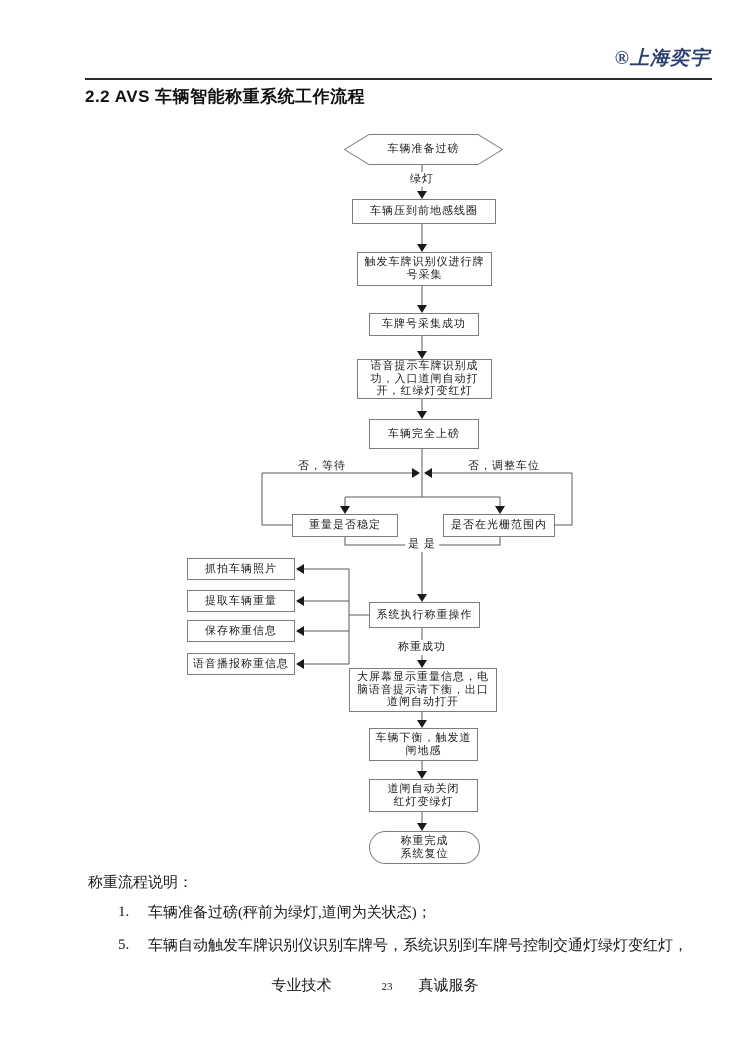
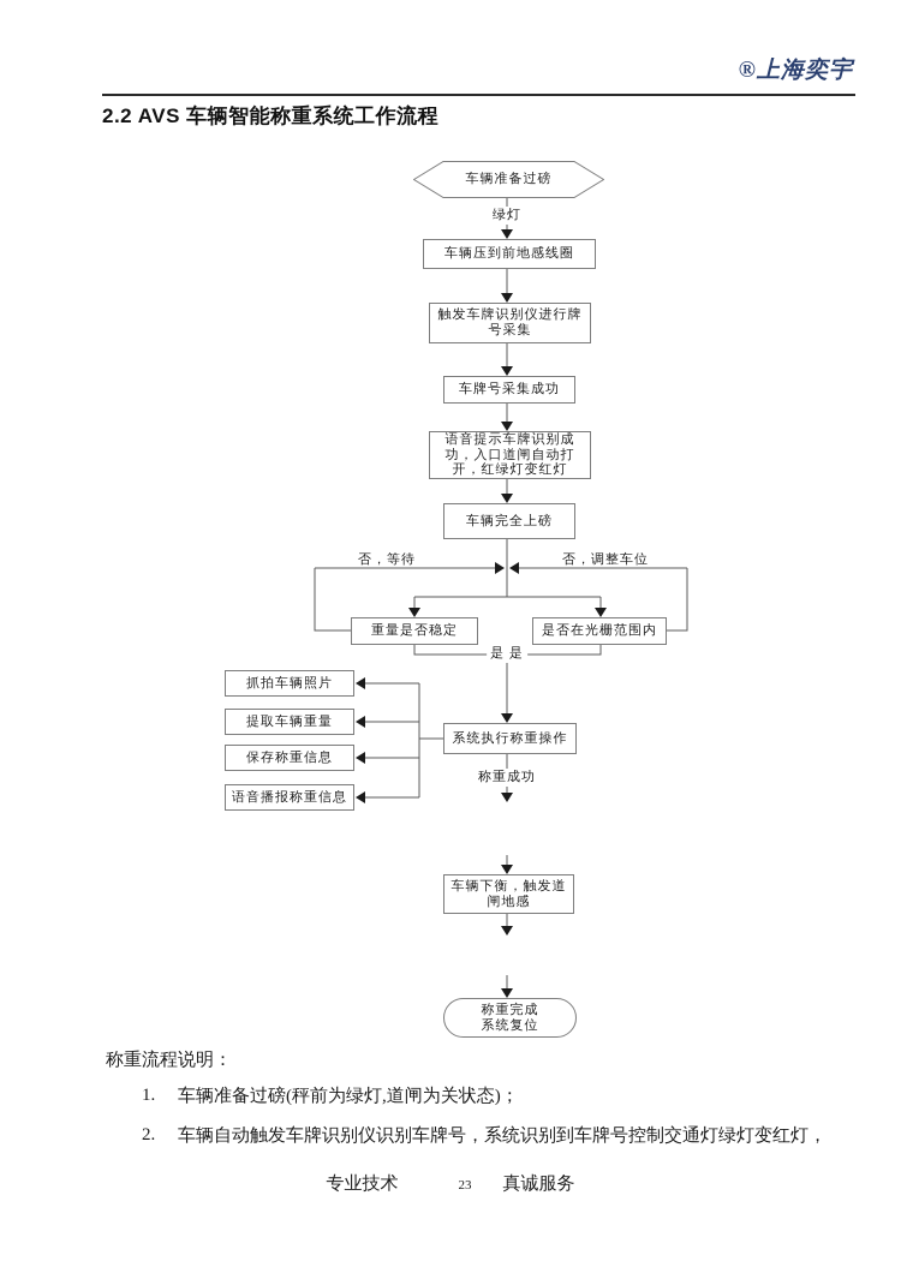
  ®上海奕宇
  2.2 AVS 车辆智能称重系统工作流程
  车辆准备过磅
  车辆压到前地感线圈
  触发车牌识别仪进行牌
  号采集
  车牌号采集成功
  语音提示车牌识别成
  功，入口道闸自动打
  开，红绿灯变红灯
  车辆完全上磅
  重量是否稳定
  是否在光栅范围内
  抓拍车辆照片
  提取车辆重量
  保存称重信息
  语音播报称重信息
  系统执行称重操作
- 大屏幕显示重量信息，电
- 脑语音提示请下衡，出口
- 道闸自动打开
  车辆下衡，触发道
  闸地感
- 道闸自动关闭
- 红灯变绿灯
  称重完成
  系统复位
  绿灯
  否，等待
  否，调整车位
  是 是
  称重成功
  称重流程说明：
  1.
  车辆准备过磅(秤前为绿灯,道闸为关状态)；
- 5.
+ 2.
  车辆自动触发车牌识别仪识别车牌号，系统识别到车牌号控制交通灯绿灯变红灯，
  专业技术
  23
  真诚服务
